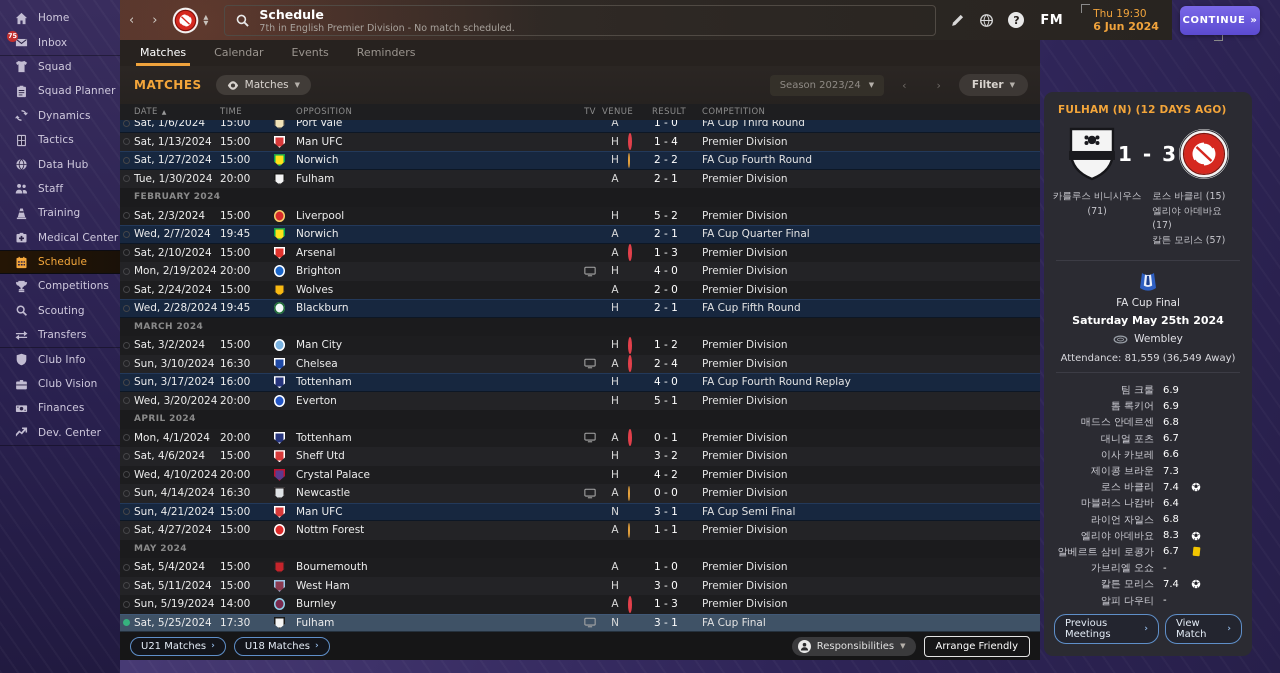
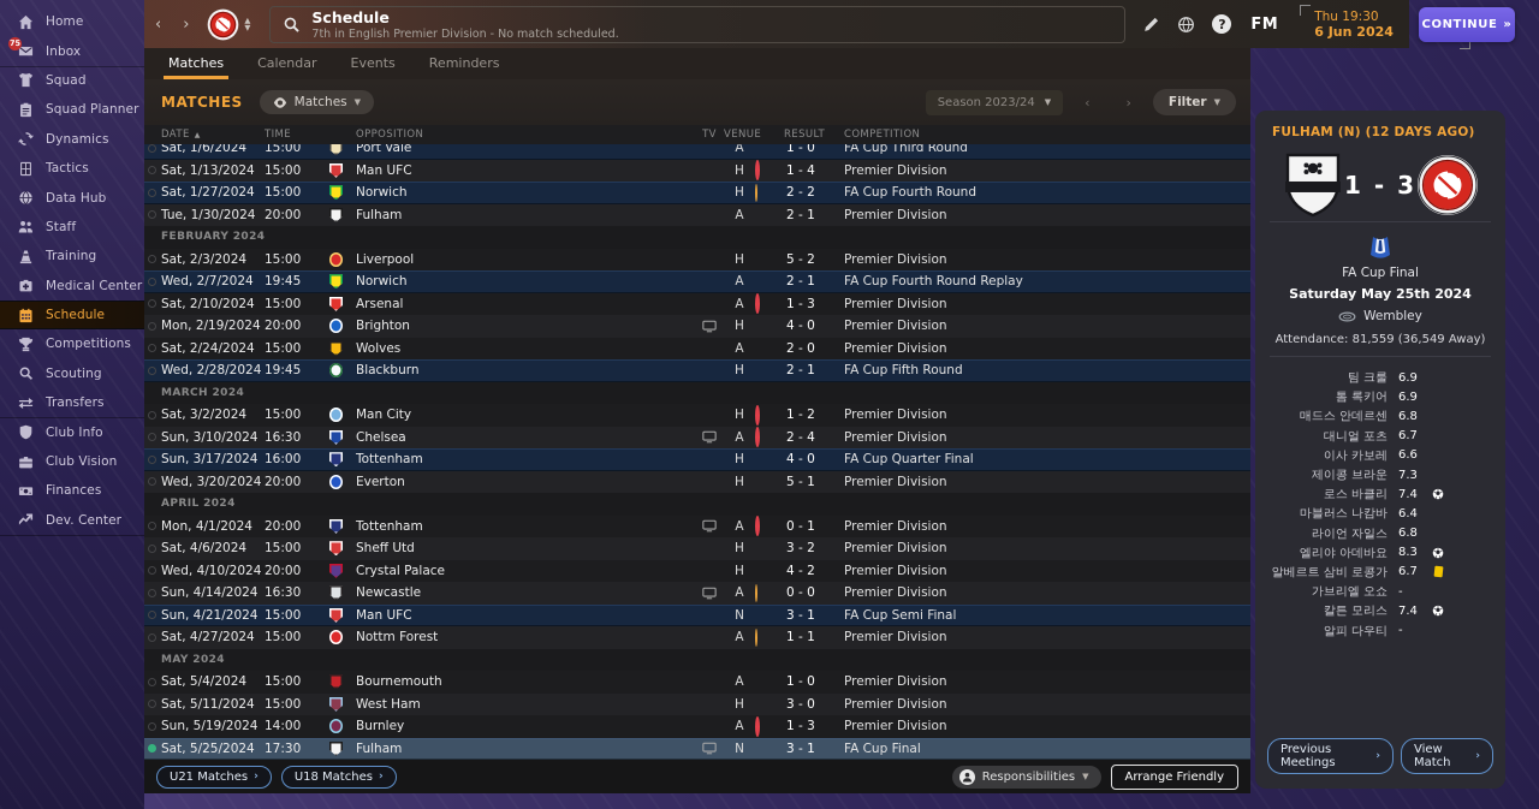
  Home
  75
  Inbox
  Squad
  Squad Planner
  Dynamics
  Tactics
  Data Hub
  Staff
  Training
  Medical Center
  Schedule
  Competitions
  Scouting
  Transfers
  Club Info
  Club Vision
  Finances
  Dev. Center
  ‹
  ›
  ▲
  ▼
  Schedule
  7th in English Premier Division - No match scheduled.
  ?
  FM
  Thu 19:30
  6 Jun 2024
  CONTINUE
  »
  Matches
  Calendar
  Events
  Reminders
  MATCHES
  Matches
  ▼
  Season 2023/24
  ▼
  ‹
  ›
  Filter
  ▼
  DATE
  TIME
  OPPOSITION
  TV
  VENUE
  RESULT
  COMPETITION
  Sat, 1/6/2024
  15:00
  Port Vale
  A
  1 - 0
  FA Cup Third Round
  Sat, 1/13/2024
  15:00
  Man UFC
  H
  1 - 4
  Premier Division
  Sat, 1/27/2024
  15:00
  Norwich
  H
  2 - 2
  FA Cup Fourth Round
  Tue, 1/30/2024
  20:00
  Fulham
  A
  2 - 1
  Premier Division
  FEBRUARY 2024
  Sat, 2/3/2024
  15:00
  Liverpool
  H
  5 - 2
  Premier Division
  Wed, 2/7/2024
  19:45
  Norwich
  A
  2 - 1
- FA Cup Quarter Final
+ FA Cup Fourth Round Replay
  Sat, 2/10/2024
  15:00
  Arsenal
  A
  1 - 3
  Premier Division
  Mon, 2/19/2024
  20:00
  Brighton
  H
  4 - 0
  Premier Division
  Sat, 2/24/2024
  15:00
  Wolves
  A
  2 - 0
  Premier Division
  Wed, 2/28/2024
  19:45
  Blackburn
  H
  2 - 1
  FA Cup Fifth Round
  MARCH 2024
  Sat, 3/2/2024
  15:00
  Man City
  H
  1 - 2
  Premier Division
  Sun, 3/10/2024
  16:30
  Chelsea
  A
  2 - 4
  Premier Division
  Sun, 3/17/2024
  16:00
  Tottenham
  H
  4 - 0
- FA Cup Fourth Round Replay
+ FA Cup Quarter Final
  Wed, 3/20/2024
  20:00
  Everton
  H
  5 - 1
  Premier Division
  APRIL 2024
  Mon, 4/1/2024
  20:00
  Tottenham
  A
  0 - 1
  Premier Division
  Sat, 4/6/2024
  15:00
  Sheff Utd
  H
  3 - 2
  Premier Division
  Wed, 4/10/2024
  20:00
  Crystal Palace
  H
  4 - 2
  Premier Division
  Sun, 4/14/2024
  16:30
  Newcastle
  A
  0 - 0
  Premier Division
  Sun, 4/21/2024
  15:00
  Man UFC
  N
  3 - 1
  FA Cup Semi Final
  Sat, 4/27/2024
  15:00
  Nottm Forest
  A
  1 - 1
  Premier Division
  MAY 2024
  Sat, 5/4/2024
  15:00
  Bournemouth
  A
  1 - 0
  Premier Division
  Sat, 5/11/2024
  15:00
  West Ham
  H
  3 - 0
  Premier Division
  Sun, 5/19/2024
  14:00
  Burnley
  A
  1 - 3
  Premier Division
  Sat, 5/25/2024
  17:30
  Fulham
  N
  3 - 1
  FA Cup Final
  U21 Matches
  ›
  U18 Matches
  ›
  Responsibilities
  ▼
  Arrange Friendly
  FULHAM (N) (12 DAYS AGO)
  1 - 3
- 카를루스 비니시우스 (71)
- 로스 바클리 (15)
- 엘리야 아데바요 (17)
- 칼튼 모리스 (57)
  FA Cup Final
  Saturday May 25th 2024
  Wembley
  Attendance: 81,559 (36,549 Away)
  팀 크룰
  6.9
  톰 록키어
  6.9
  매드스 안데르센
  6.8
  대니얼 포츠
  6.7
  이사 카보레
  6.6
  제이콩 브라운
  7.3
  로스 바클리
  7.4
  마블러스 나캄바
  6.4
  라이언 자일스
  6.8
  엘리야 아데바요
  8.3
  알베르트 삼비 로콩가
  6.7
  가브리엘 오쇼
  -
  칼튼 모리스
  7.4
  알피 다우티
  -
  Previous Meetings
  ›
  View Match
  ›
